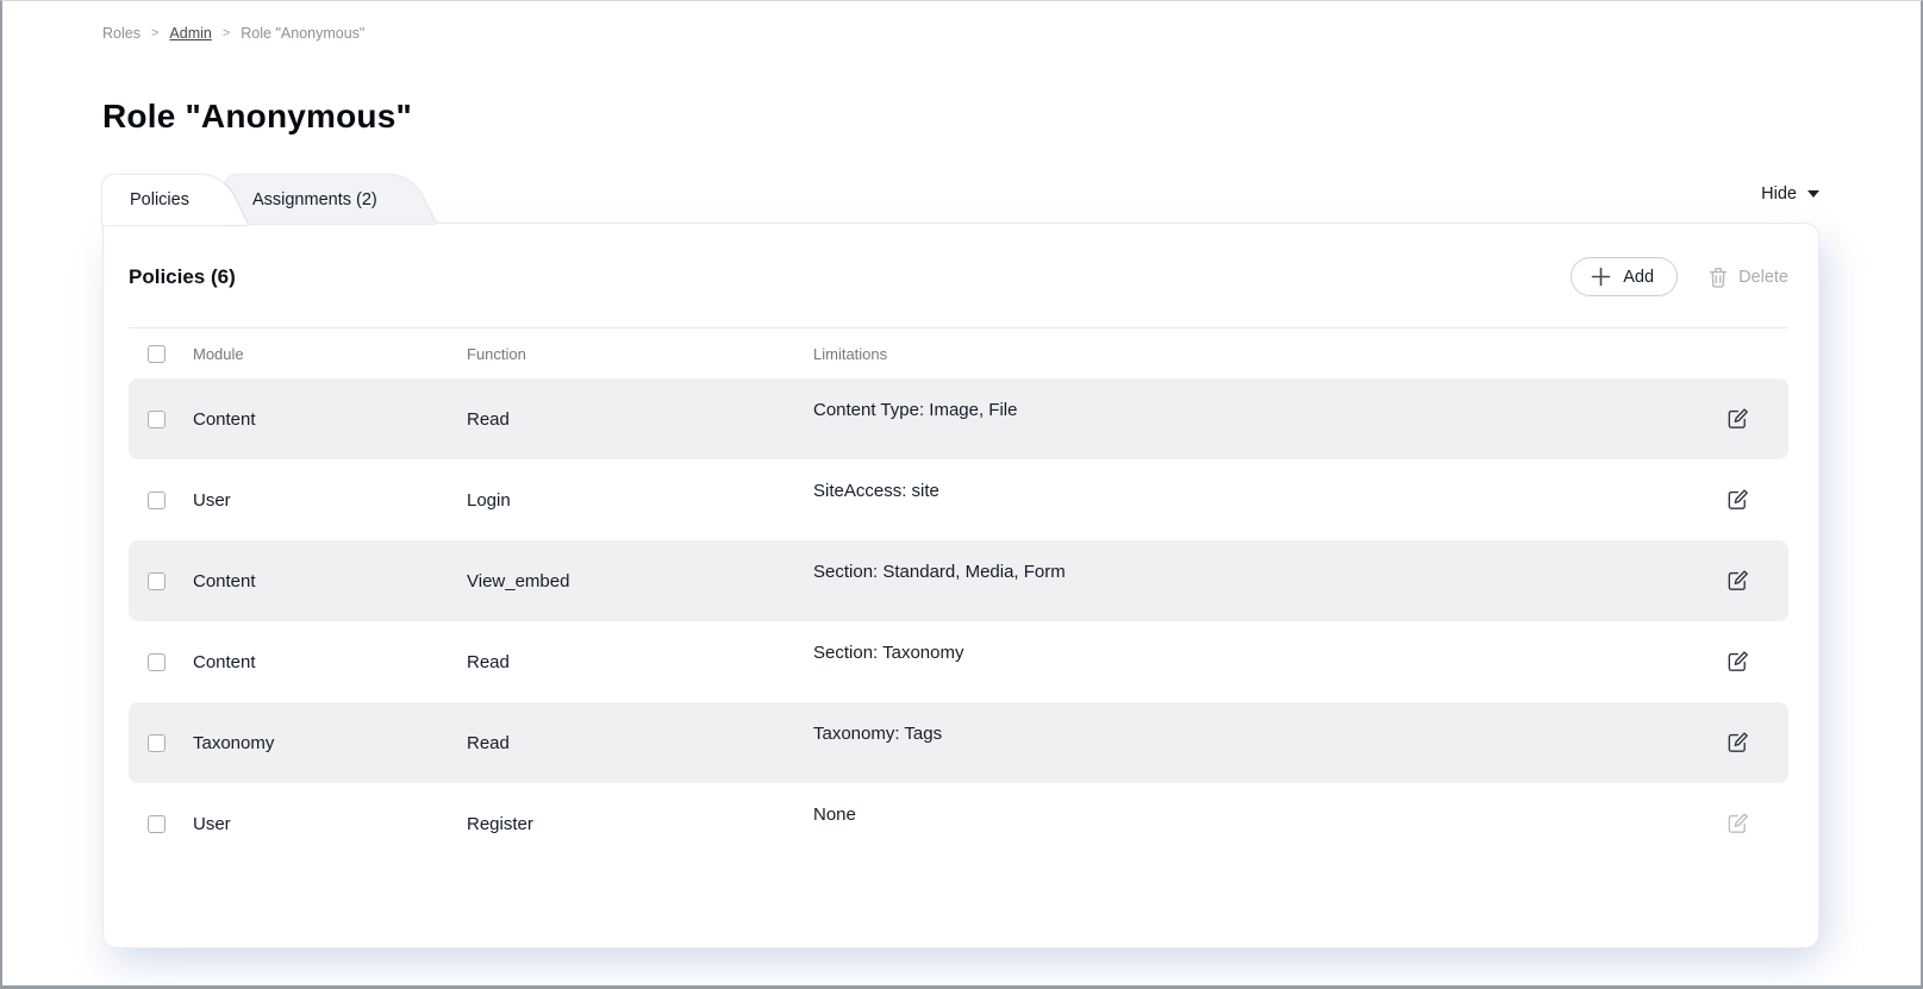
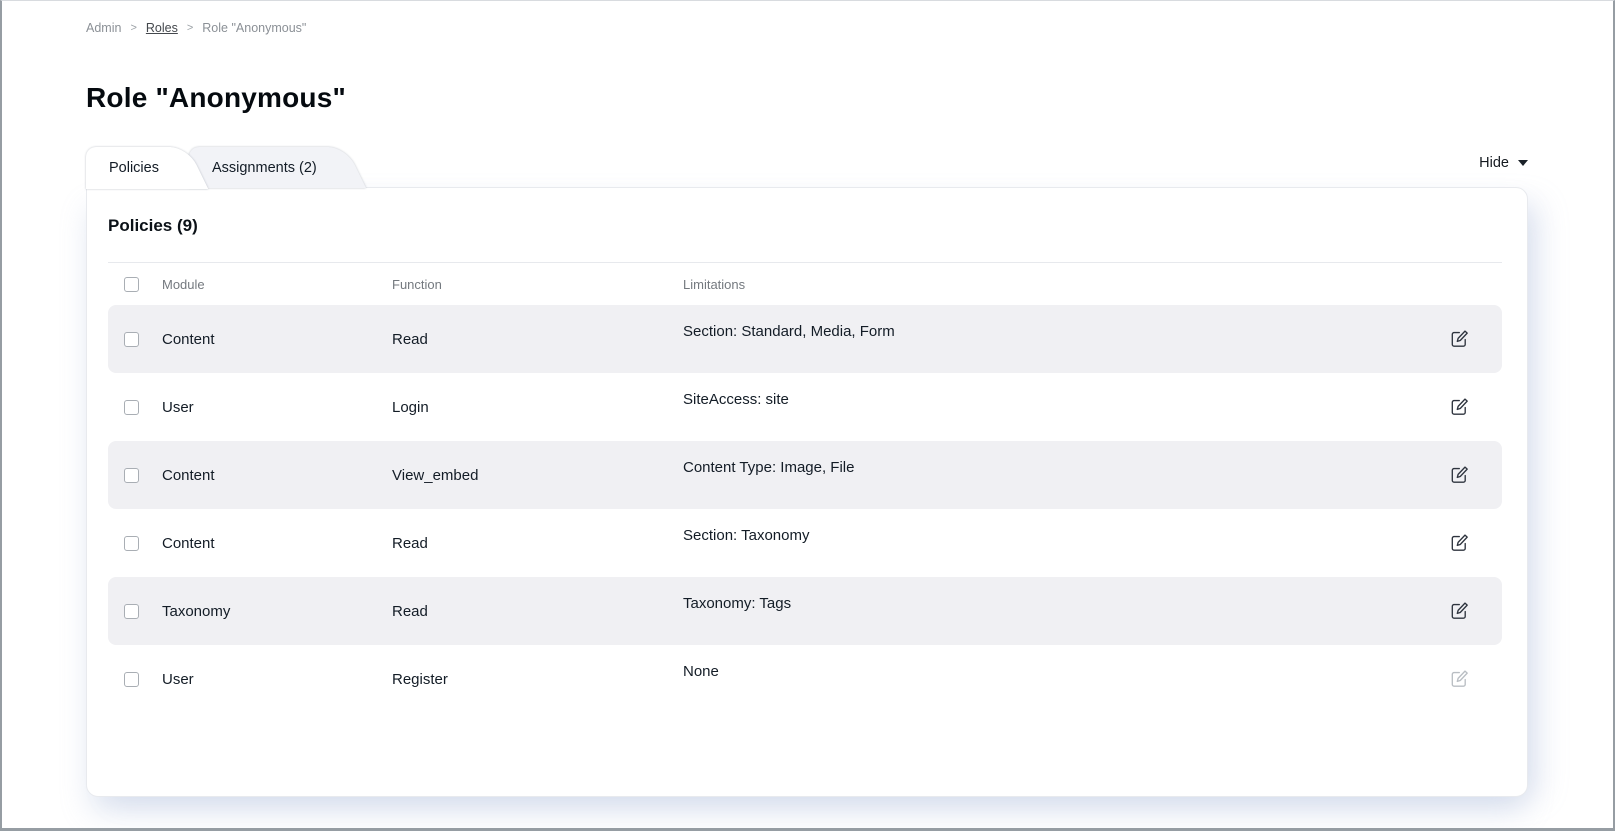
- Roles
+ Admin
  >
- Admin
+ Roles
  >
  Role "Anonymous"
  Role "Anonymous"
  Policies
  Assignments (2)
  Hide
- Policies (6)
+ Policies (9)
- Add
- Delete
  Module
  Function
  Limitations
  Content
  Read
- Content Type: Image, File
+ Section: Standard, Media, Form
  User
  Login
  SiteAccess: site
  Content
  View_embed
- Section: Standard, Media, Form
+ Content Type: Image, File
  Content
  Read
  Section: Taxonomy
  Taxonomy
  Read
  Taxonomy: Tags
  User
  Register
  None
